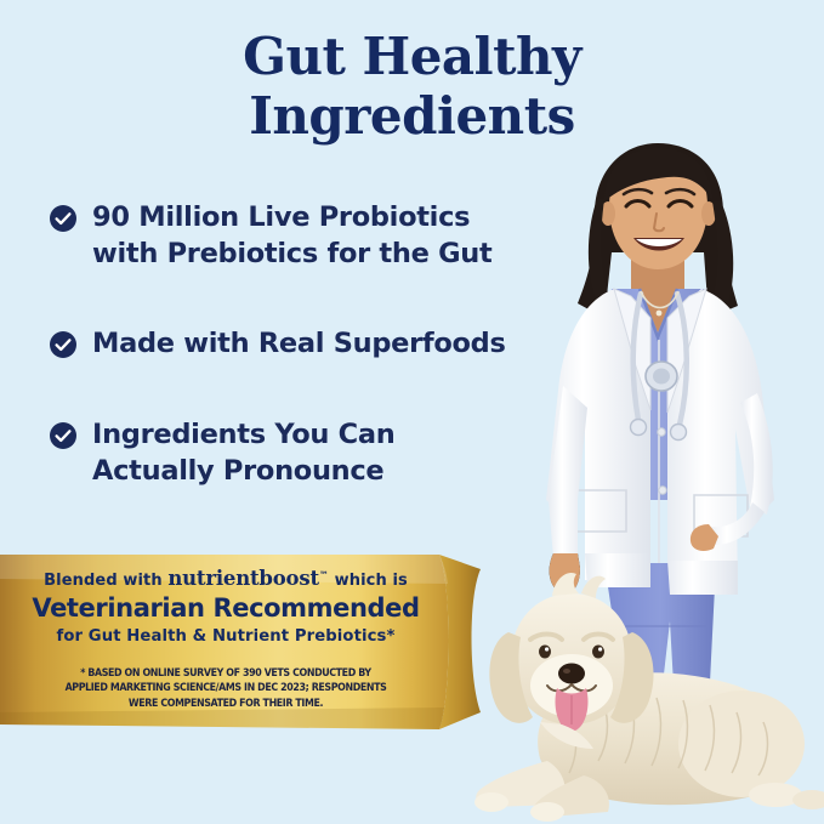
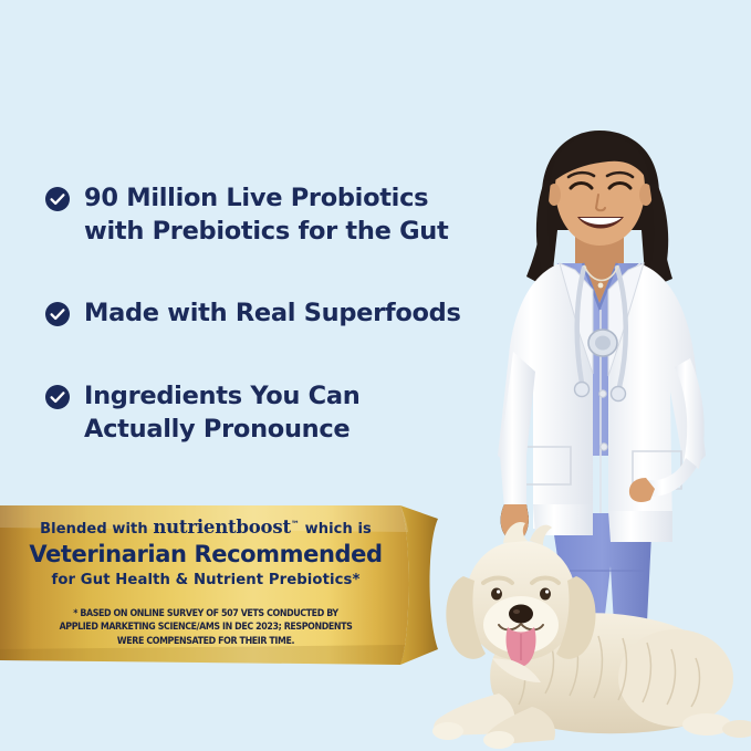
- Gut Healthy
- Ingredients
  90 Million Live Probiotics
  with Prebiotics for the Gut
  Made with Real Superfoods
  Ingredients You Can
  Actually Pronounce
  Blended with nutrientboost™ which is
  Veterinarian Recommended
  for Gut Health & Nutrient Prebiotics*
- * BASED ON ONLINE SURVEY OF 390 VETS CONDUCTED BY APPLIED MARKETING SCIENCE/AMS IN DEC 2023; RESPONDENTS WERE COMPENSATED FOR THEIR TIME.
+ * BASED ON ONLINE SURVEY OF 507 VETS CONDUCTED BY APPLIED MARKETING SCIENCE/AMS IN DEC 2023; RESPONDENTS WERE COMPENSATED FOR THEIR TIME.
